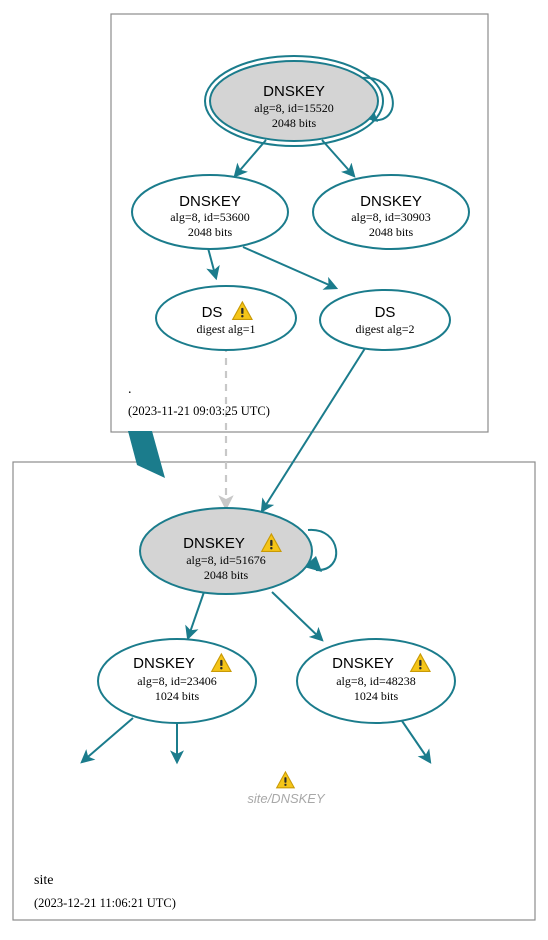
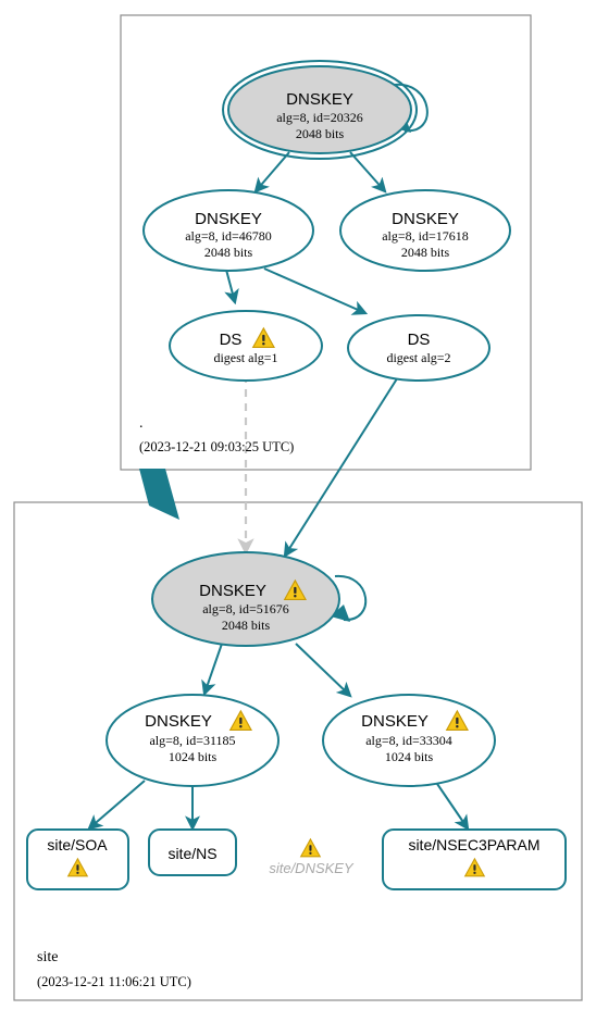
  DNSKEY
- alg=8, id=15520
+ alg=8, id=20326
  2048 bits
  DNSKEY
- alg=8, id=53600
+ alg=8, id=46780
  2048 bits
  DNSKEY
- alg=8, id=30903
+ alg=8, id=17618
  2048 bits
  DS
  digest alg=1
  DS
  digest alg=2
  .
- (2023-11-21 09:03:25 UTC)
+ (2023-12-21 09:03:25 UTC)
  DNSKEY
  alg=8, id=51676
  2048 bits
  DNSKEY
- alg=8, id=23406
+ alg=8, id=31185
  1024 bits
  DNSKEY
- alg=8, id=48238
+ alg=8, id=33304
  1024 bits
+ site/SOA
+ site/NS
  site/DNSKEY
+ site/NSEC3PARAM
  site
  (2023-12-21 11:06:21 UTC)
